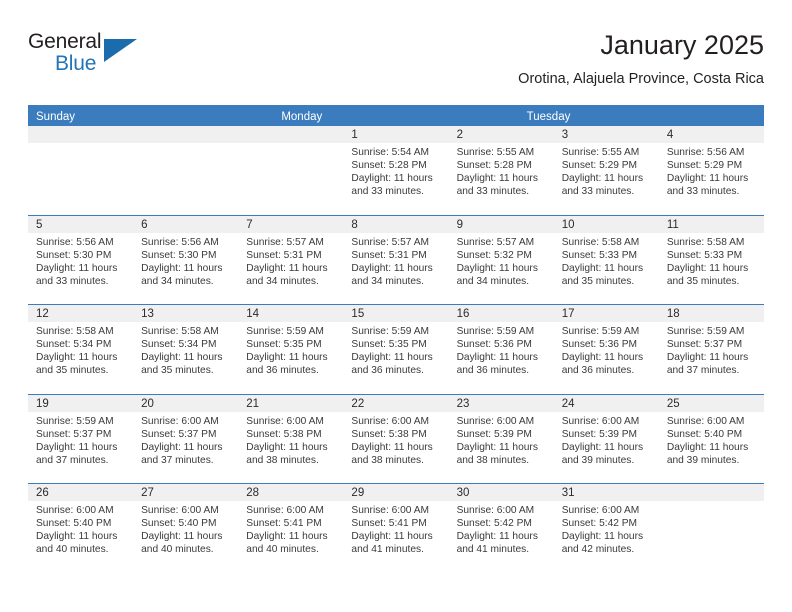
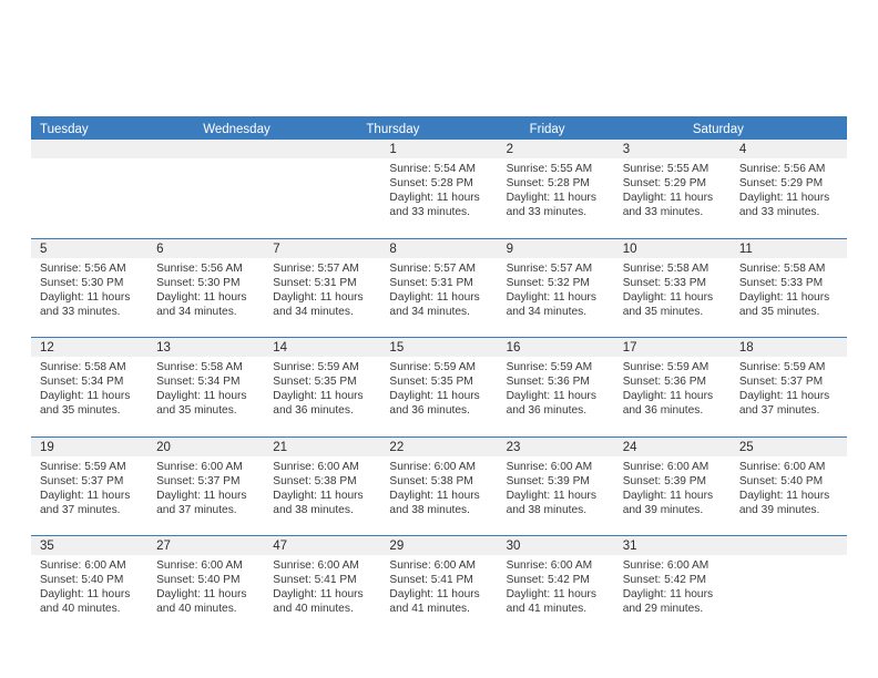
- General
- Blue
- January 2025
- Orotina, Alajuela Province, Costa Rica
- Sunday
- Monday
  Tuesday
+ Wednesday
+ Thursday
+ Friday
+ Saturday
  1
  Sunrise: 5:54 AM
  Sunset: 5:28 PM
  Daylight: 11 hours
  and 33 minutes.
  2
  Sunrise: 5:55 AM
  Sunset: 5:28 PM
  Daylight: 11 hours
  and 33 minutes.
  3
  Sunrise: 5:55 AM
  Sunset: 5:29 PM
  Daylight: 11 hours
  and 33 minutes.
  4
  Sunrise: 5:56 AM
  Sunset: 5:29 PM
  Daylight: 11 hours
  and 33 minutes.
  5
  Sunrise: 5:56 AM
  Sunset: 5:30 PM
  Daylight: 11 hours
  and 33 minutes.
  6
  Sunrise: 5:56 AM
  Sunset: 5:30 PM
  Daylight: 11 hours
  and 34 minutes.
  7
  Sunrise: 5:57 AM
  Sunset: 5:31 PM
  Daylight: 11 hours
  and 34 minutes.
  8
  Sunrise: 5:57 AM
  Sunset: 5:31 PM
  Daylight: 11 hours
  and 34 minutes.
  9
  Sunrise: 5:57 AM
  Sunset: 5:32 PM
  Daylight: 11 hours
  and 34 minutes.
  10
  Sunrise: 5:58 AM
  Sunset: 5:33 PM
  Daylight: 11 hours
  and 35 minutes.
  11
  Sunrise: 5:58 AM
  Sunset: 5:33 PM
  Daylight: 11 hours
  and 35 minutes.
  12
  Sunrise: 5:58 AM
  Sunset: 5:34 PM
  Daylight: 11 hours
  and 35 minutes.
  13
  Sunrise: 5:58 AM
  Sunset: 5:34 PM
  Daylight: 11 hours
  and 35 minutes.
  14
  Sunrise: 5:59 AM
  Sunset: 5:35 PM
  Daylight: 11 hours
  and 36 minutes.
  15
  Sunrise: 5:59 AM
  Sunset: 5:35 PM
  Daylight: 11 hours
  and 36 minutes.
  16
  Sunrise: 5:59 AM
  Sunset: 5:36 PM
  Daylight: 11 hours
  and 36 minutes.
  17
  Sunrise: 5:59 AM
  Sunset: 5:36 PM
  Daylight: 11 hours
  and 36 minutes.
  18
  Sunrise: 5:59 AM
  Sunset: 5:37 PM
  Daylight: 11 hours
  and 37 minutes.
  19
  Sunrise: 5:59 AM
  Sunset: 5:37 PM
  Daylight: 11 hours
  and 37 minutes.
  20
  Sunrise: 6:00 AM
  Sunset: 5:37 PM
  Daylight: 11 hours
  and 37 minutes.
  21
  Sunrise: 6:00 AM
  Sunset: 5:38 PM
  Daylight: 11 hours
  and 38 minutes.
  22
  Sunrise: 6:00 AM
  Sunset: 5:38 PM
  Daylight: 11 hours
  and 38 minutes.
  23
  Sunrise: 6:00 AM
  Sunset: 5:39 PM
  Daylight: 11 hours
  and 38 minutes.
  24
  Sunrise: 6:00 AM
  Sunset: 5:39 PM
  Daylight: 11 hours
  and 39 minutes.
  25
  Sunrise: 6:00 AM
  Sunset: 5:40 PM
  Daylight: 11 hours
  and 39 minutes.
- 26
+ 35
  Sunrise: 6:00 AM
  Sunset: 5:40 PM
  Daylight: 11 hours
  and 40 minutes.
  27
  Sunrise: 6:00 AM
  Sunset: 5:40 PM
  Daylight: 11 hours
  and 40 minutes.
- 28
+ 47
  Sunrise: 6:00 AM
  Sunset: 5:41 PM
  Daylight: 11 hours
  and 40 minutes.
  29
  Sunrise: 6:00 AM
  Sunset: 5:41 PM
  Daylight: 11 hours
  and 41 minutes.
  30
  Sunrise: 6:00 AM
  Sunset: 5:42 PM
  Daylight: 11 hours
  and 41 minutes.
  31
  Sunrise: 6:00 AM
  Sunset: 5:42 PM
  Daylight: 11 hours
- and 42 minutes.
+ and 29 minutes.
